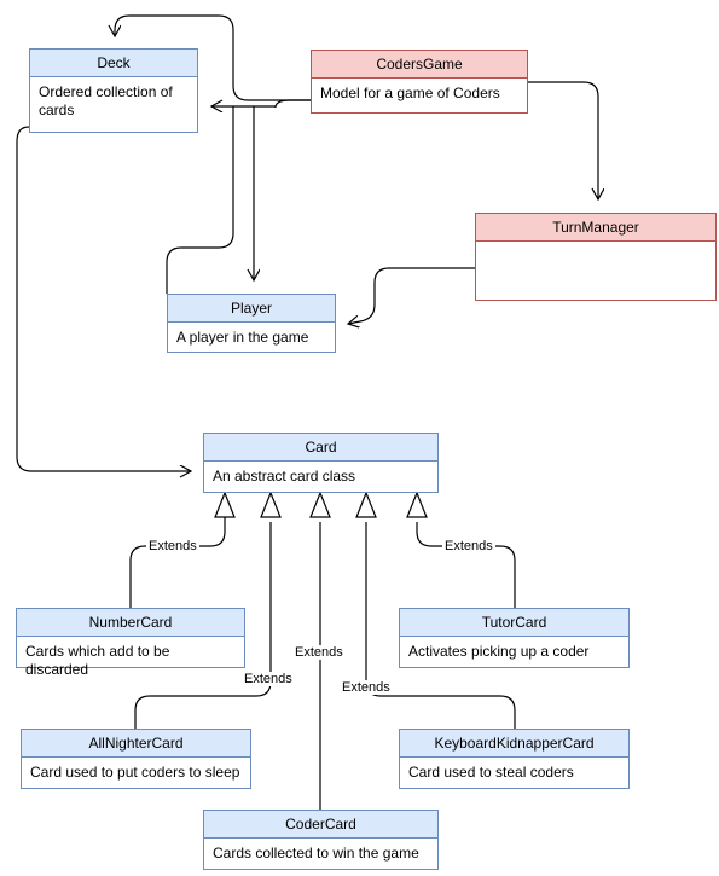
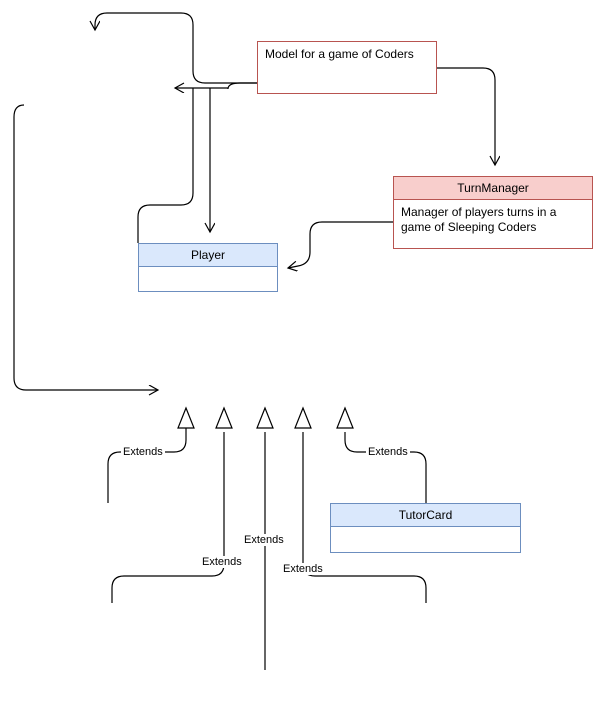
- Deck
- Ordered collection of cards
- CodersGame
  Model for a game of Coders
  TurnManager
+ Manager of players turns in a game of Sleeping Coders
  Player
- A player in the game
- Card
- An abstract card class
- NumberCard
- Cards which add to be discarded
  TutorCard
- Activates picking up a coder
- AllNighterCard
- Card used to put coders to sleep
- KeyboardKidnapperCard
- Card used to steal coders
- CoderCard
- Cards collected to win the game
  Extends
  Extends
  Extends
  Extends
  Extends
